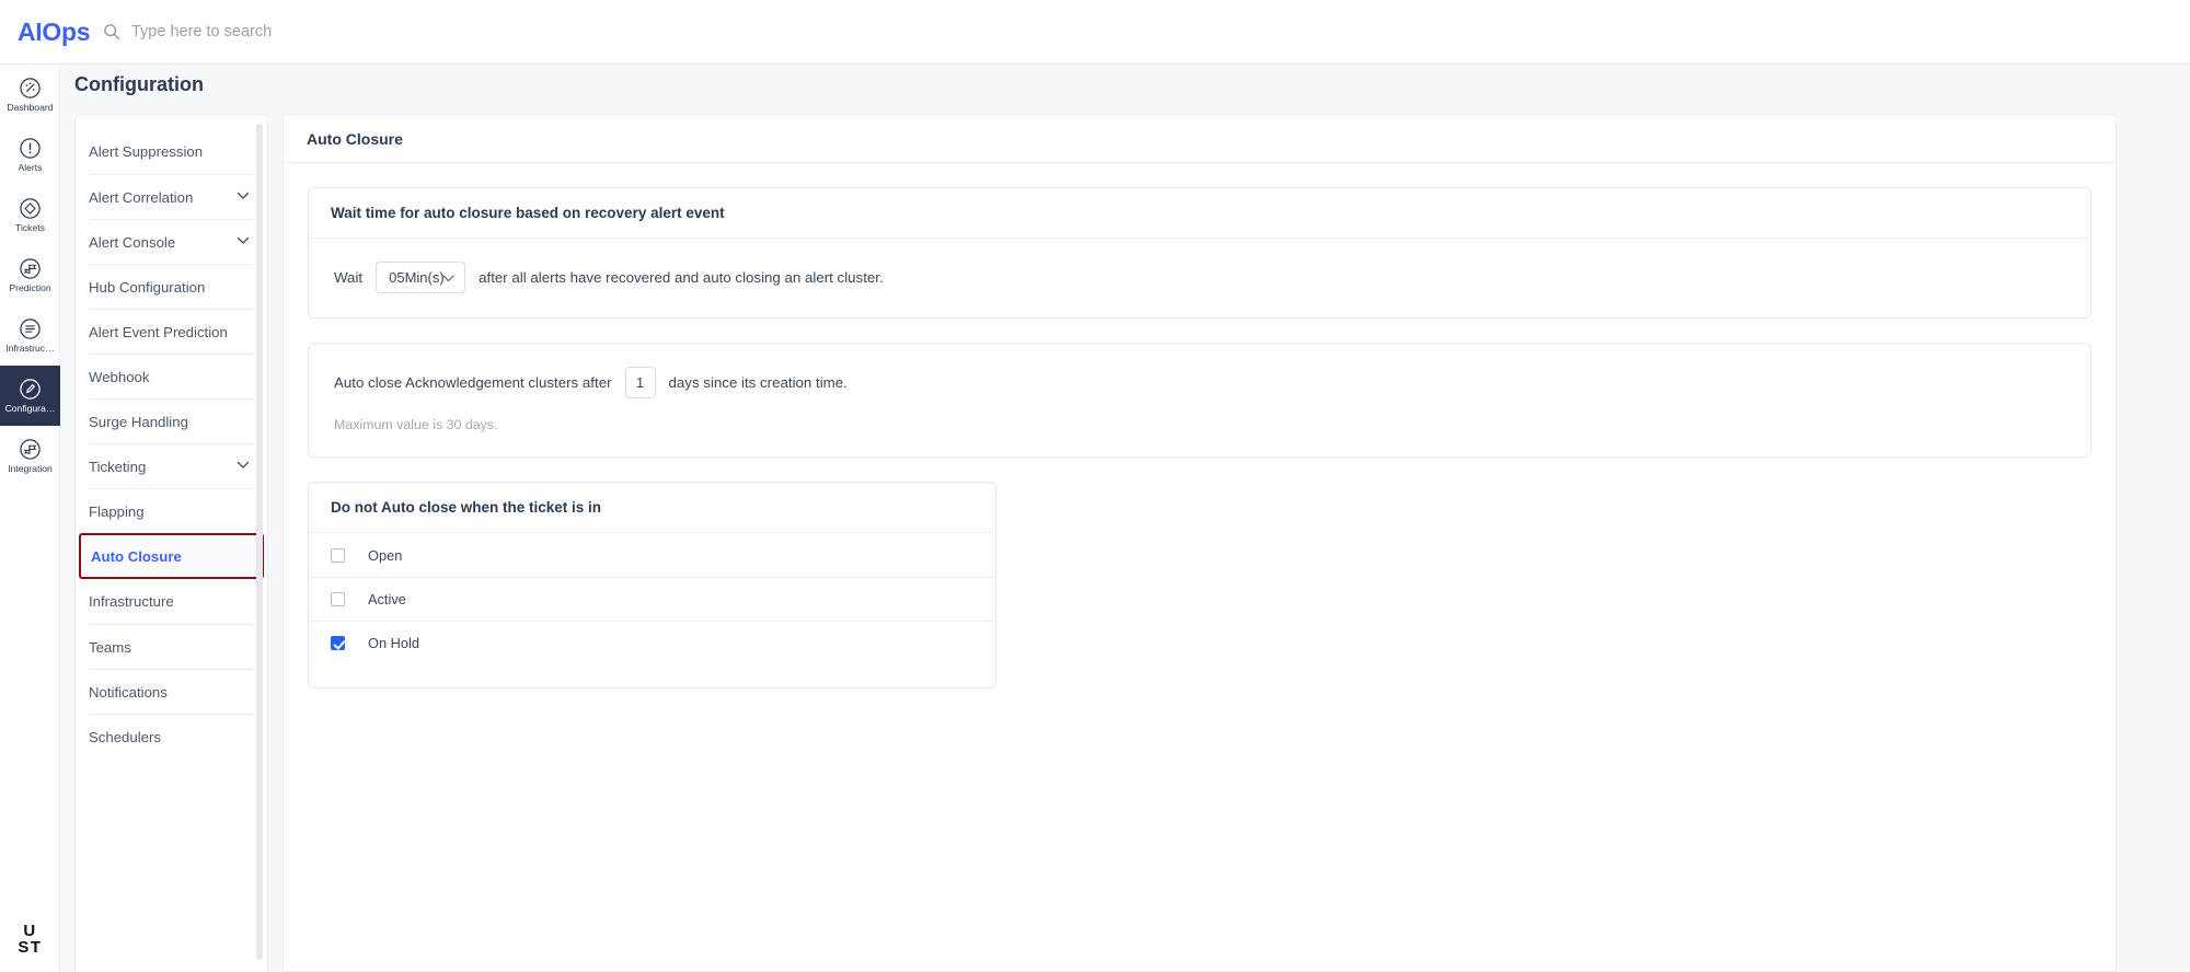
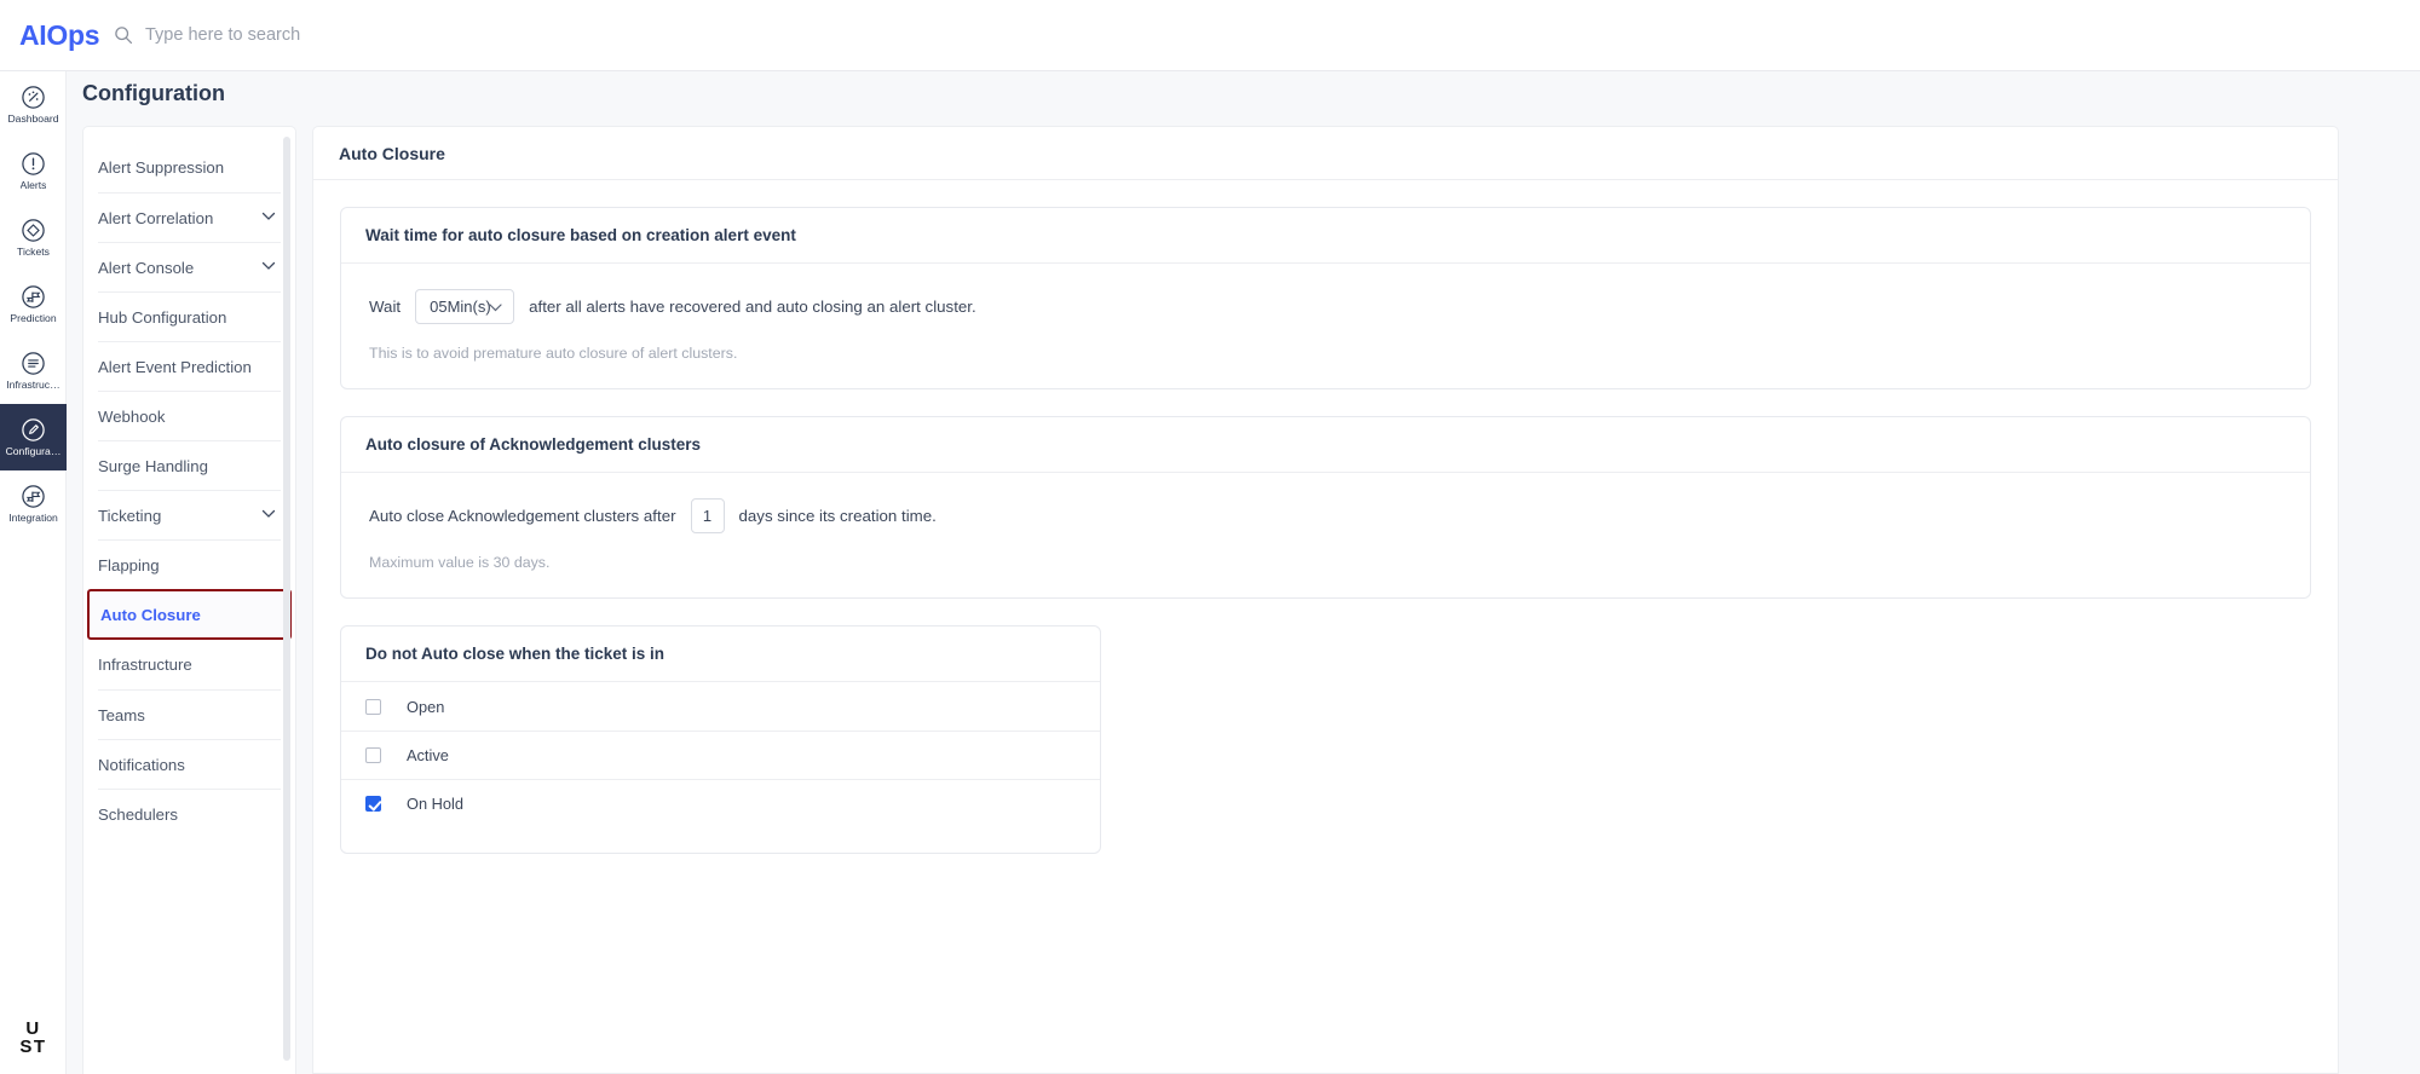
  AIOps
  Type here to search
  Dashboard
  Alerts
  Tickets
  Prediction
  Infrastruc…
  Configura…
  Integration
  U
  ST
  Configuration
  Alert Suppression
  Alert Correlation
  Alert Console
  Hub Configuration
  Alert Event Prediction
  Webhook
  Surge Handling
  Ticketing
  Flapping
  Auto Closure
  Infrastructure
  Teams
  Notifications
  Schedulers
  Auto Closure
- Wait time for auto closure based on recovery alert event
+ Wait time for auto closure based on creation alert event
  Wait
  05Min(s)
  after all alerts have recovered and auto closing an alert cluster.
+ This is to avoid premature auto closure of alert clusters.
+ Auto closure of Acknowledgement clusters
  Auto close Acknowledgement clusters after
  1
  days since its creation time.
  Maximum value is 30 days.
  Do not Auto close when the ticket is in
  Open
  Active
  On Hold
